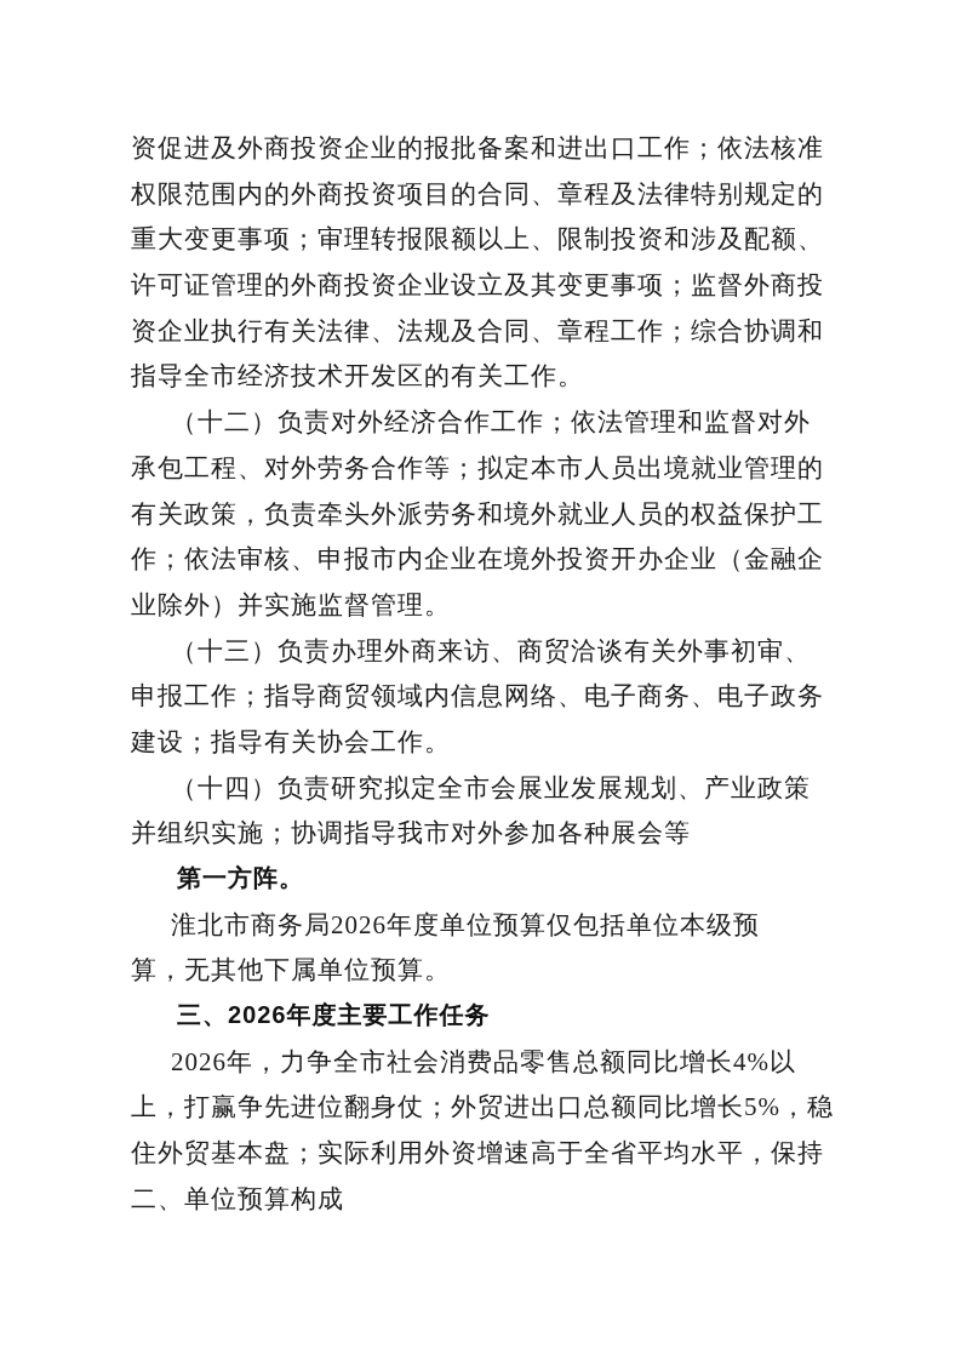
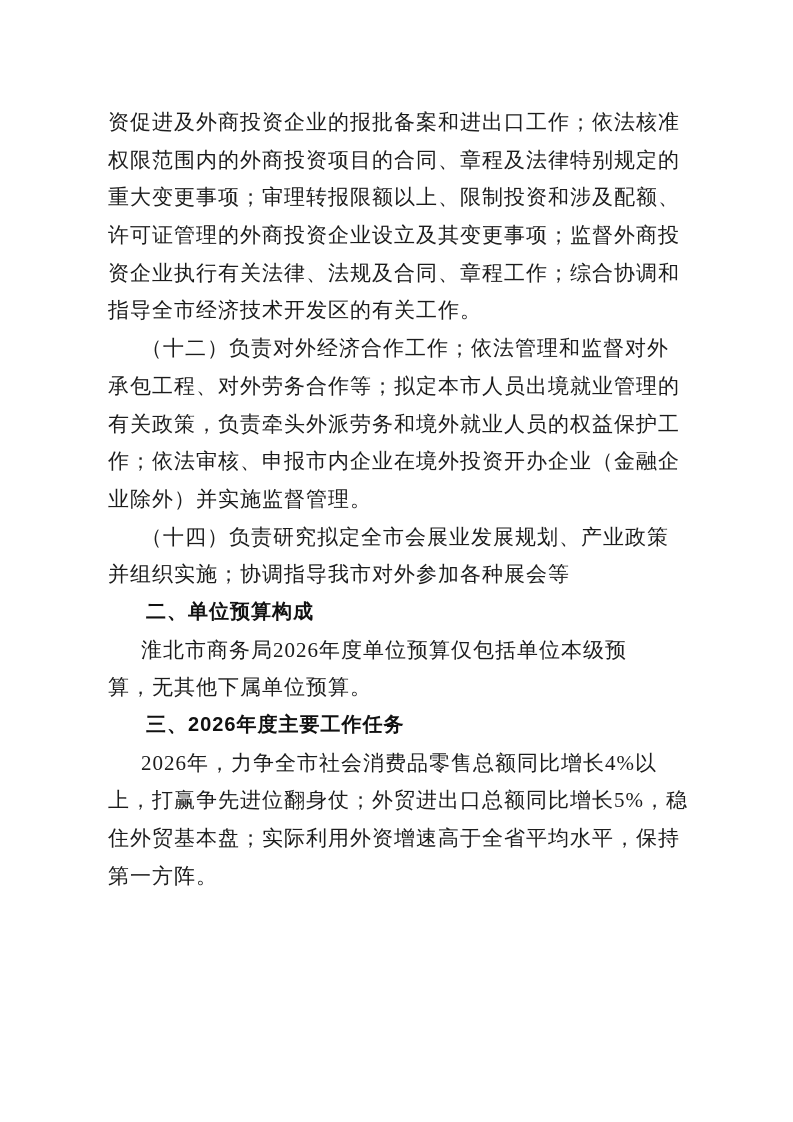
  资促进及外商投资企业的报批备案和进出口工作；依法核准
  权限范围内的外商投资项目的合同、章程及法律特别规定的
  重大变更事项；审理转报限额以上、限制投资和涉及配额、
  许可证管理的外商投资企业设立及其变更事项；监督外商投
  资企业执行有关法律、法规及合同、章程工作；综合协调和
  指导全市经济技术开发区的有关工作。
  （十二）负责对外经济合作工作；依法管理和监督对外
  承包工程、对外劳务合作等；拟定本市人员出境就业管理的
  有关政策，负责牵头外派劳务和境外就业人员的权益保护工
  作；依法审核、申报市内企业在境外投资开办企业（金融企
  业除外）并实施监督管理。
- （十三）负责办理外商来访、商贸洽谈有关外事初审、
- 申报工作；指导商贸领域内信息网络、电子商务、电子政务
- 建设；指导有关协会工作。
  （十四）负责研究拟定全市会展业发展规划、产业政策
  并组织实施；协调指导我市对外参加各种展会等
- 第一方阵。
+ 二、单位预算构成
  淮北市商务局2026年度单位预算仅包括单位本级预
  算，无其他下属单位预算。
  三、2026年度主要工作任务
  2026年，力争全市社会消费品零售总额同比增长4%以
  上，打赢争先进位翻身仗；外贸进出口总额同比增长5%，稳
  住外贸基本盘；实际利用外资增速高于全省平均水平，保持
- 二、单位预算构成
+ 第一方阵。
